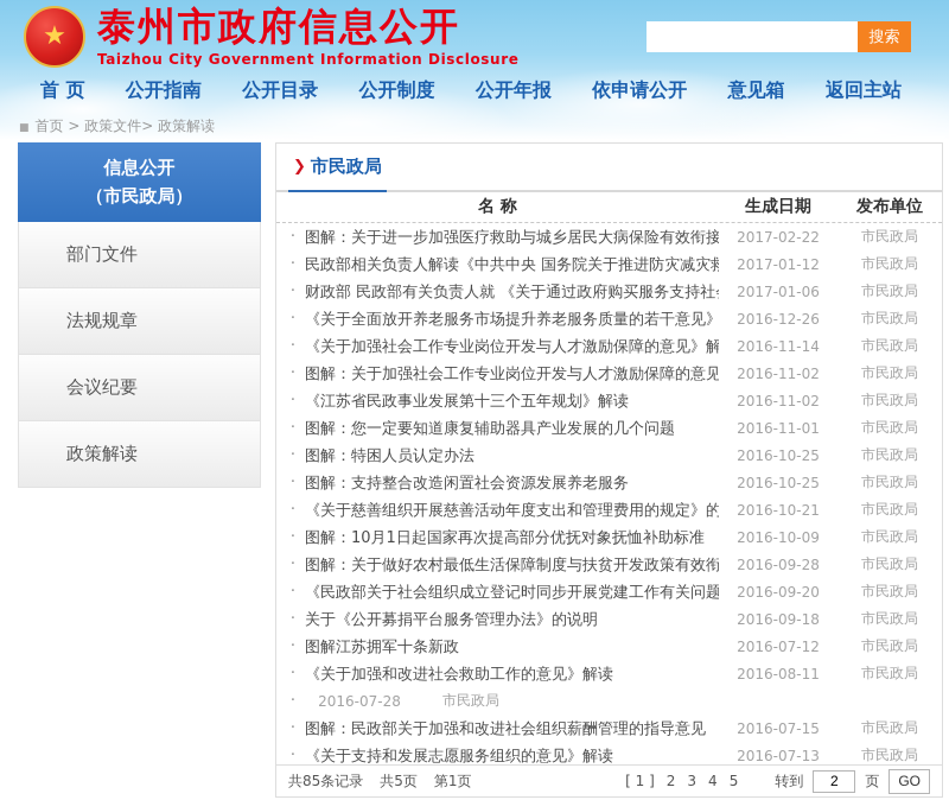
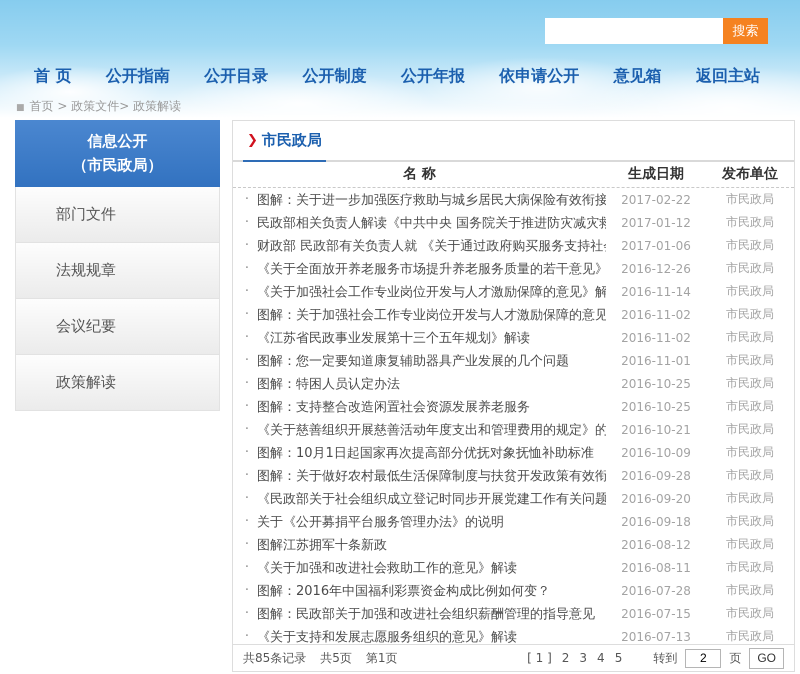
- ★
- 泰州市政府信息公开
- Taizhou City Government Information Disclosure
  搜索
  首 页
  公开指南
  公开目录
  公开制度
  公开年报
  依申请公开
  意见箱
  返回主站
  ■ 首页 > 政策文件> 政策解读
  信息公开
  （市民政局）
  部门文件
  法规规章
  会议纪要
  政策解读
  ❯
  市民政局
  名 称
  生成日期
  发布单位
  ·
  图解：关于进一步加强医疗救助与城乡居民大病保险有效衔接
  2017-02-22
  市民政局
  ·
  民政部相关负责人解读《中共中央 国务院关于推进防灾减灾救
  2017-01-12
  市民政局
  ·
  财政部 民政部有关负责人就 《关于通过政府购买服务支持社
  2017-01-06
  市民政局
  ·
  《关于全面放开养老服务市场提升养老服务质量的若干意见》
  2016-12-26
  市民政局
  ·
  《关于加强社会工作专业岗位开发与人才激励保障的意见》解
  2016-11-14
  市民政局
  ·
  图解：关于加强社会工作专业岗位开发与人才激励保障的意见
  2016-11-02
  市民政局
  ·
  《江苏省民政事业发展第十三个五年规划》解读
  2016-11-02
  市民政局
  ·
  图解：您一定要知道康复辅助器具产业发展的几个问题
  2016-11-01
  市民政局
  ·
  图解：特困人员认定办法
  2016-10-25
  市民政局
  ·
  图解：支持整合改造闲置社会资源发展养老服务
  2016-10-25
  市民政局
  ·
  《关于慈善组织开展慈善活动年度支出和管理费用的规定》的
  2016-10-21
  市民政局
  ·
  图解：10月1日起国家再次提高部分优抚对象抚恤补助标准
  2016-10-09
  市民政局
  ·
  图解：关于做好农村最低生活保障制度与扶贫开发政策有效衔
  2016-09-28
  市民政局
  ·
  《民政部关于社会组织成立登记时同步开展党建工作有关问题
  2016-09-20
  市民政局
  ·
  关于《公开募捐平台服务管理办法》的说明
  2016-09-18
  市民政局
  ·
  图解江苏拥军十条新政
- 2016-07-12
+ 2016-08-12
  市民政局
  ·
  《关于加强和改进社会救助工作的意见》解读
  2016-08-11
  市民政局
  ·
+ 图解：2016年中国福利彩票资金构成比例如何变？
  2016-07-28
  市民政局
  ·
  图解：民政部关于加强和改进社会组织薪酬管理的指导意见
  2016-07-15
  市民政局
  ·
  《关于支持和发展志愿服务组织的意见》解读
  2016-07-13
  市民政局
  共85条记录 共5页 第1页
  [ 1 ]
  2
  3
  4
  5
  转到
  2
  页
  GO
